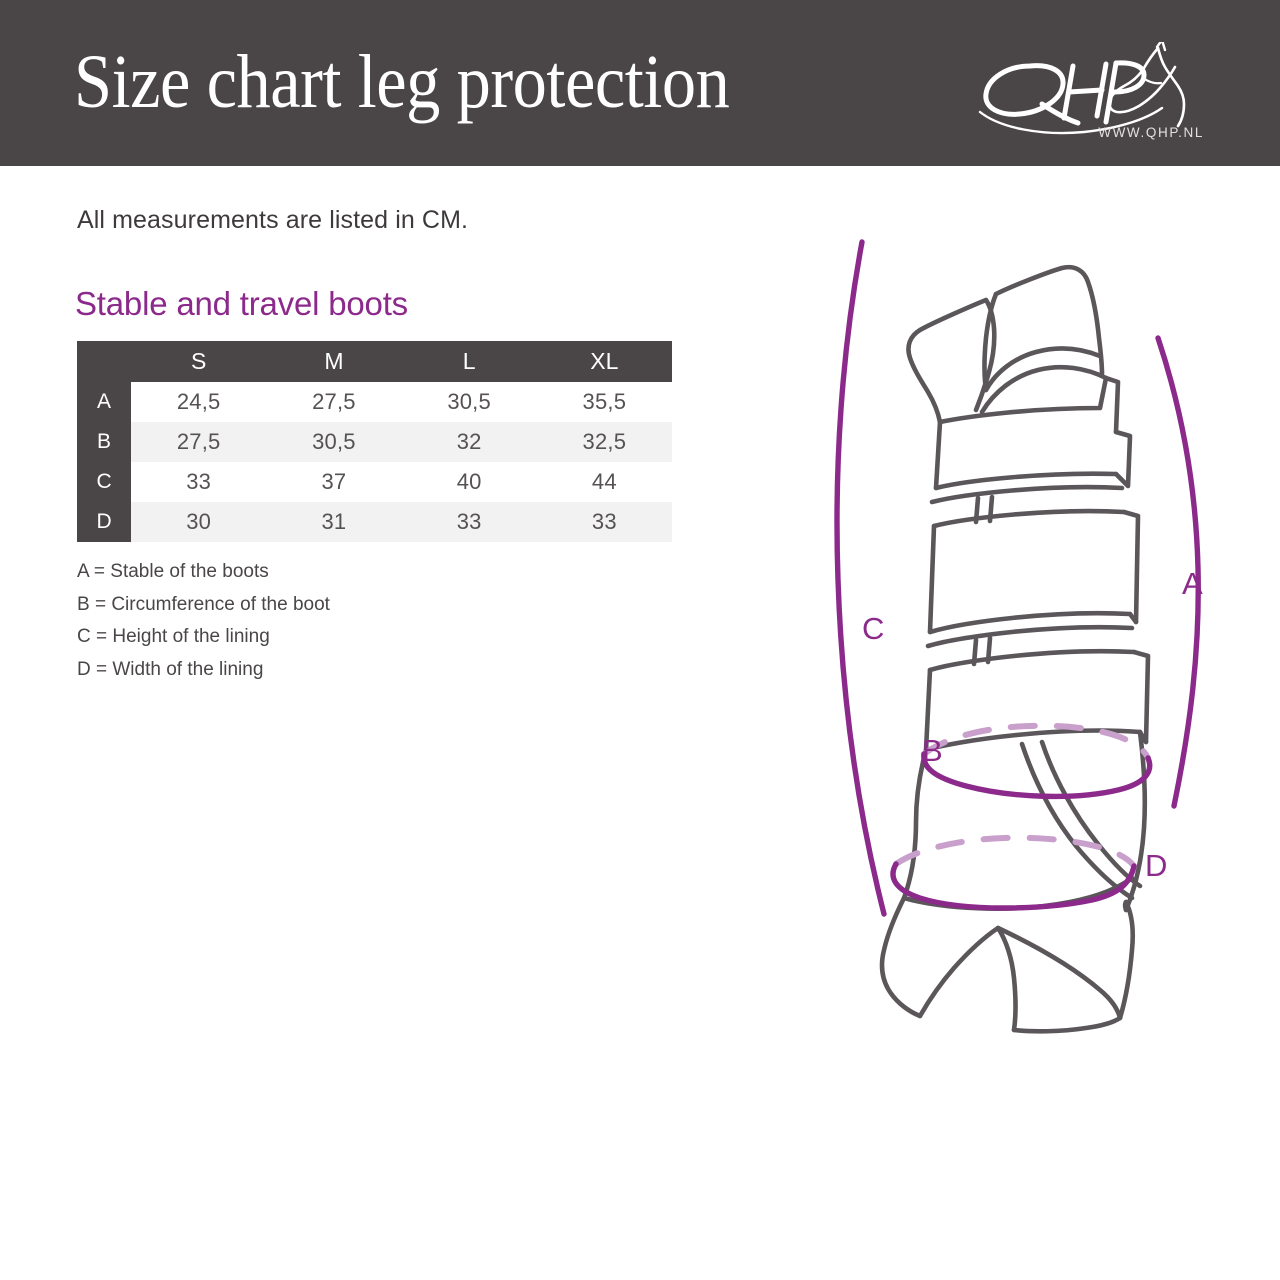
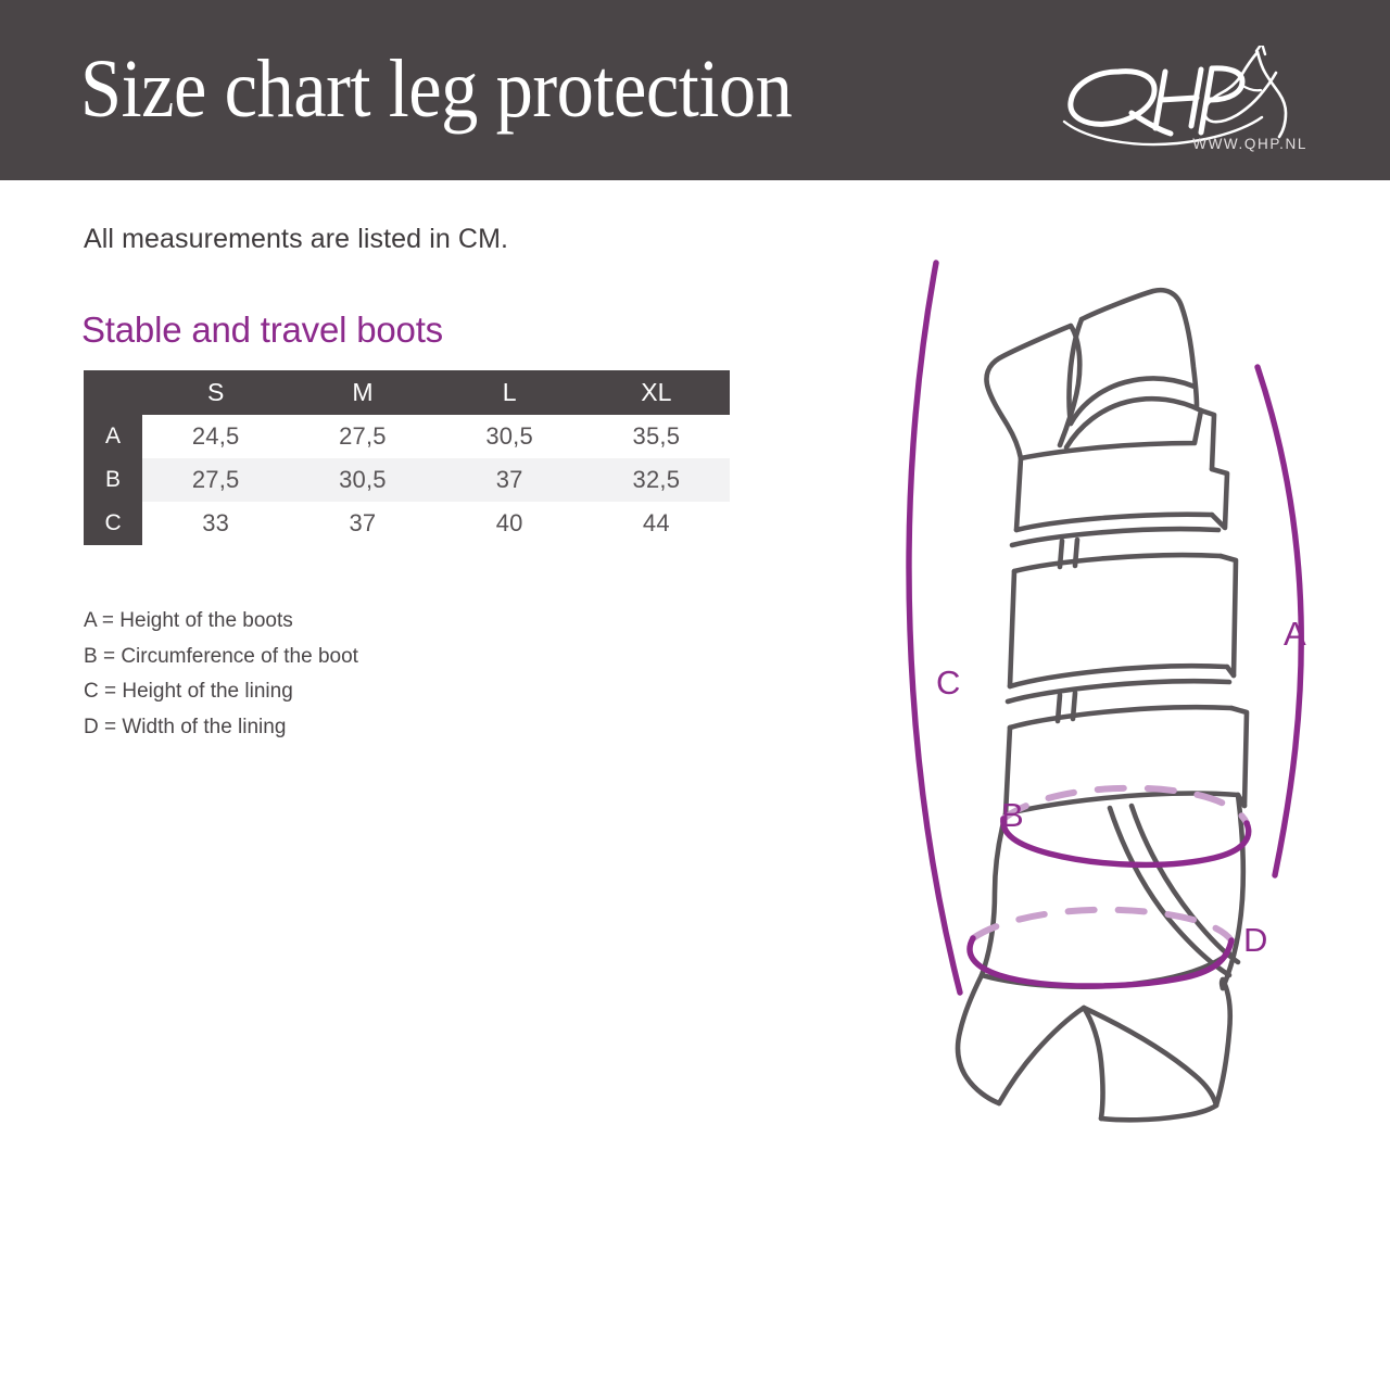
  Size chart leg protection
  WWW.QHP.NL
  All measurements are listed in CM.
  Stable and travel boots
  	S	M	L	XL
  A	24,5	27,5	30,5	35,5
- B	27,5	30,5	32	32,5
+ B	27,5	30,5	37	32,5
  C	33	37	40	44
- D	30	31	33	33
- A = Stable of the boots
+ A = Height of the boots
  B = Circumference of the boot
  C = Height of the lining
  D = Width of the lining
  A
  C
  B
  D
